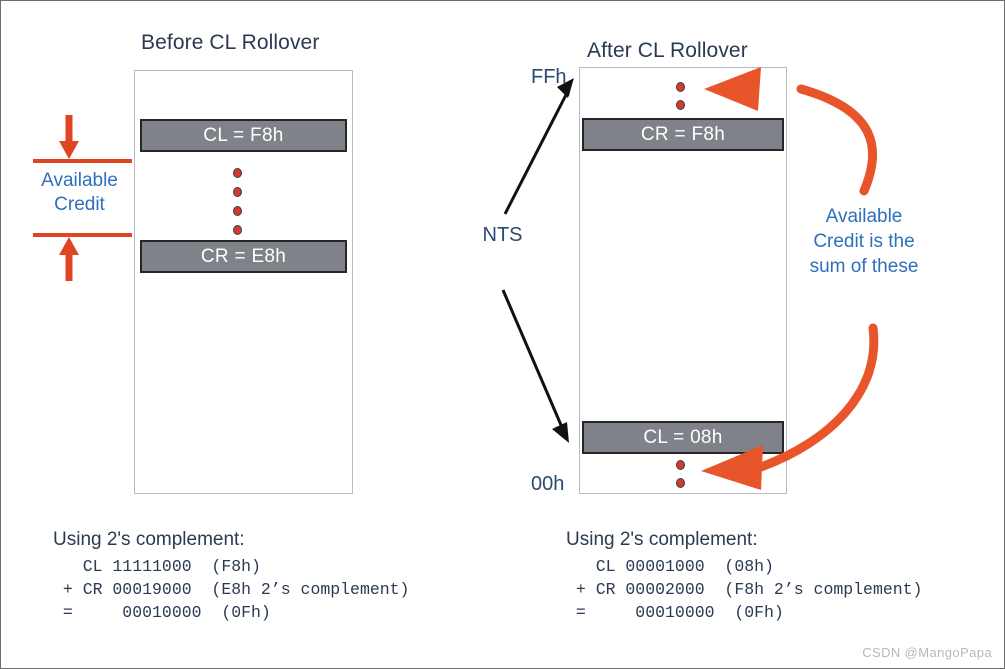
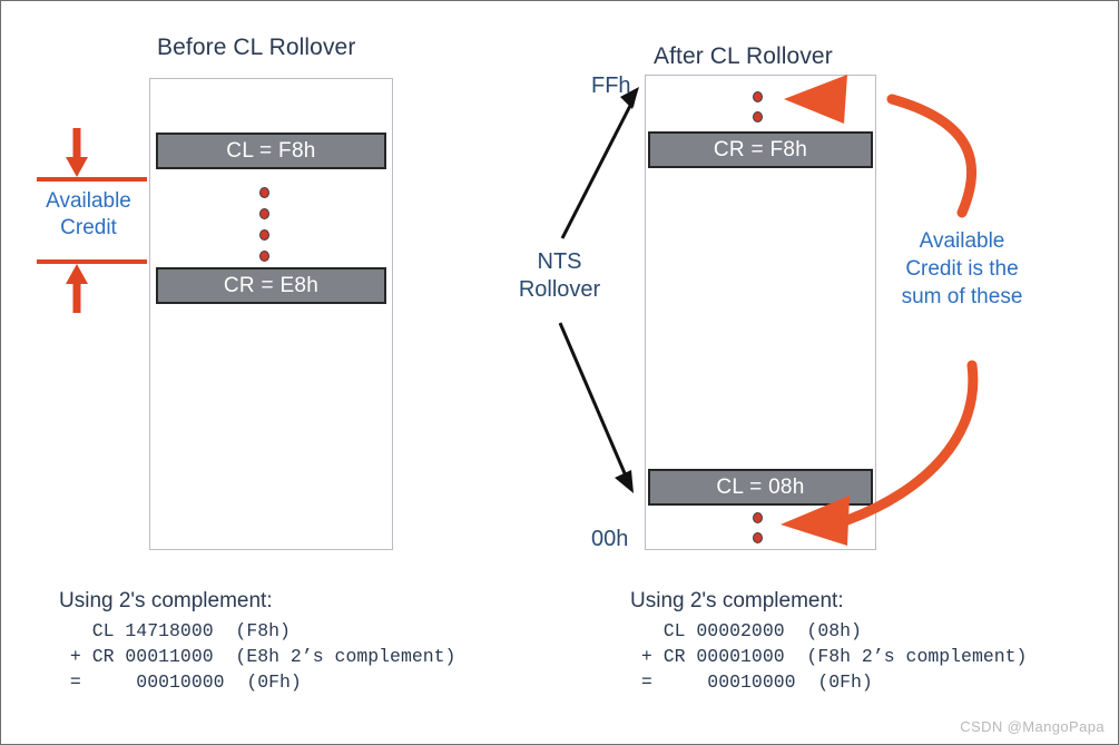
  Before CL Rollover
  CL = F8h
  CR = E8h
  Available
  Credit
  After CL Rollover
  CR = F8h
  CL = 08h
  FFh
  00h
  NTS
+ Rollover
  Available
  Credit is the
  sum of these
  Using 2's complement:
- CL 11111000 (F8h)
+ CL 14718000 (F8h)
- + CR 00019000 (E8h 2’s complement)
+ + CR 00011000 (E8h 2’s complement)
  = 00010000 (0Fh)
  Using 2's complement:
- CL 00001000 (08h)
+ CL 00002000 (08h)
- + CR 00002000 (F8h 2’s complement)
+ + CR 00001000 (F8h 2’s complement)
  = 00010000 (0Fh)
  CSDN @MangoPapa
